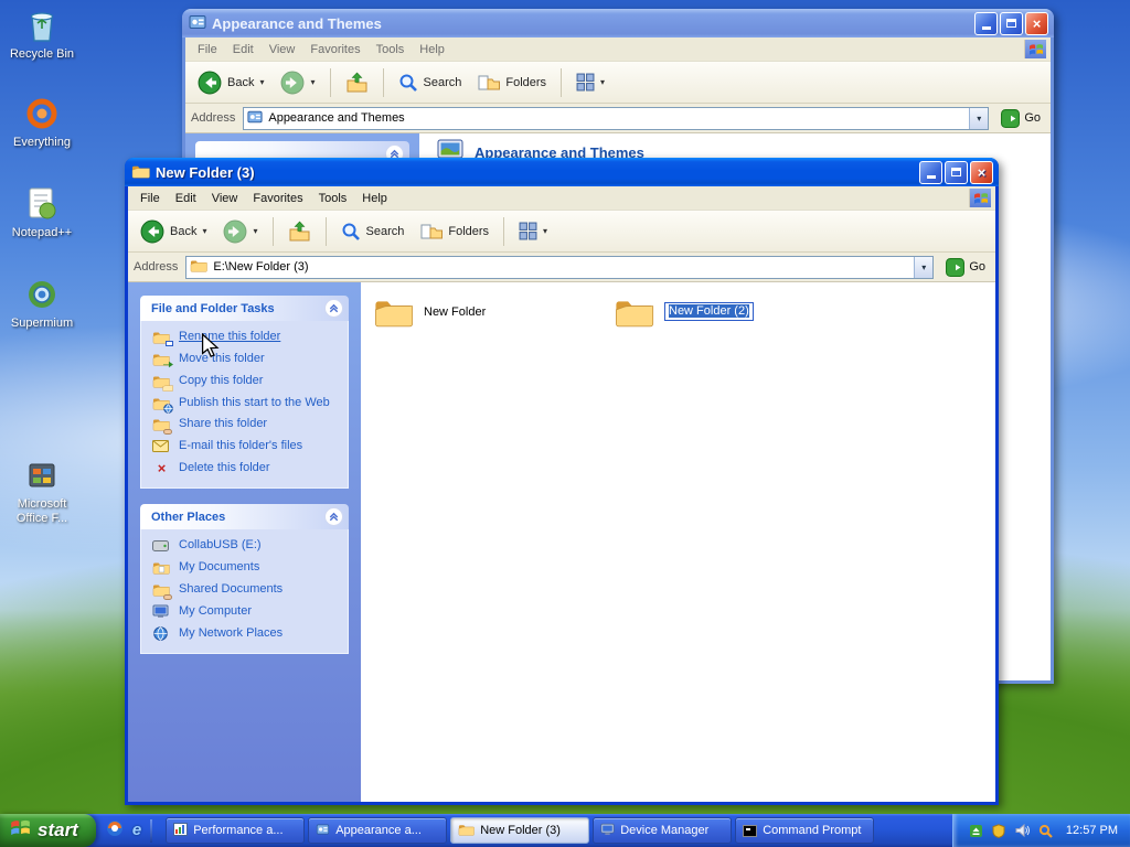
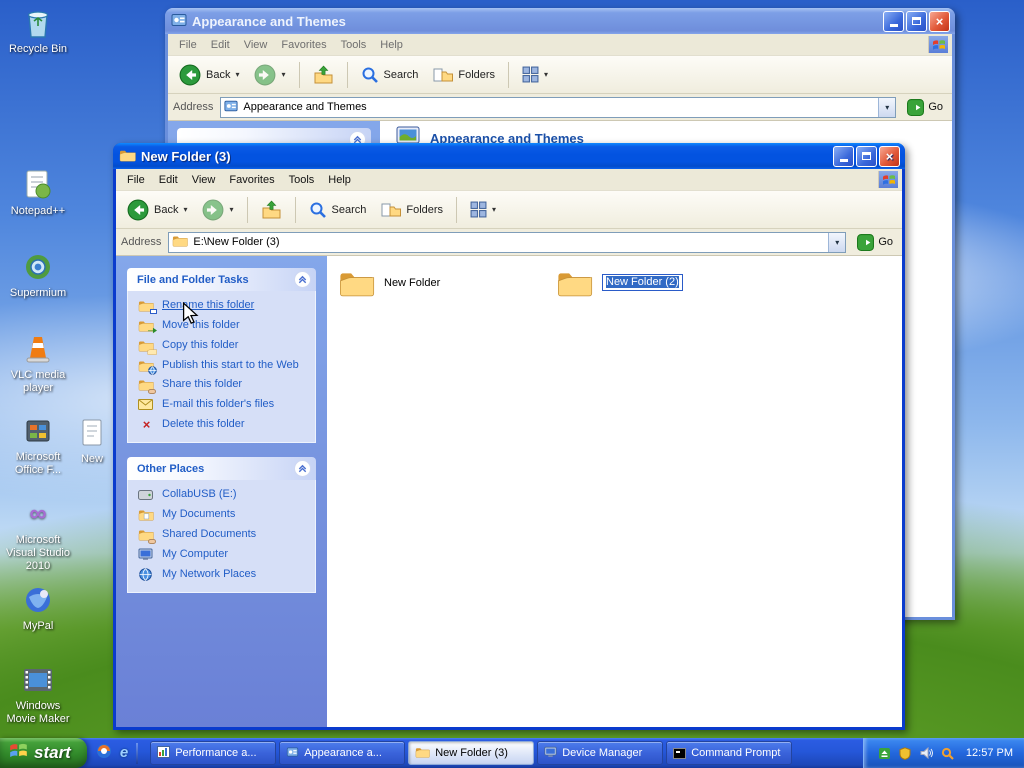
  Recycle Bin
- Everything
  Notepad++
  Supermium
+ VLC media player
  Microsoft Office F...
+ ∞
+ Microsoft Visual Studio 2010
+ MyPal
+ Windows Movie Maker
+ New
  Appearance and Themes
  ×
  File
  Edit
  View
  Favorites
  Tools
  Help
  Back
  ▾
  ▾
  Search
  Folders
  ▾
  Address
  Appearance and Themes
  ▾
  Go
  Appearance and Themes
  New Folder (3)
  ×
  File
  Edit
  View
  Favorites
  Tools
  Help
  Back
  ▾
  ▾
  Search
  Folders
  ▾
  Address
  E:\New Folder (3)
  ▾
  Go
  File and Folder Tasks
  Renme this folder
  Move this folder
  Copy this folder
  Publish this start to the Web
  Share this folder
  E-mail this folder's files
  ×
  Delete this folder
  Other Places
  CollabUSB (E:)
  My Documents
  Shared Documents
  My Computer
  My Network Places
  New Folder
  New Folder (2)
  start
  e
  Performance a...
  Appearance a...
  New Folder (3)
  Device Manager
  Command Prompt
  12:57 PM
